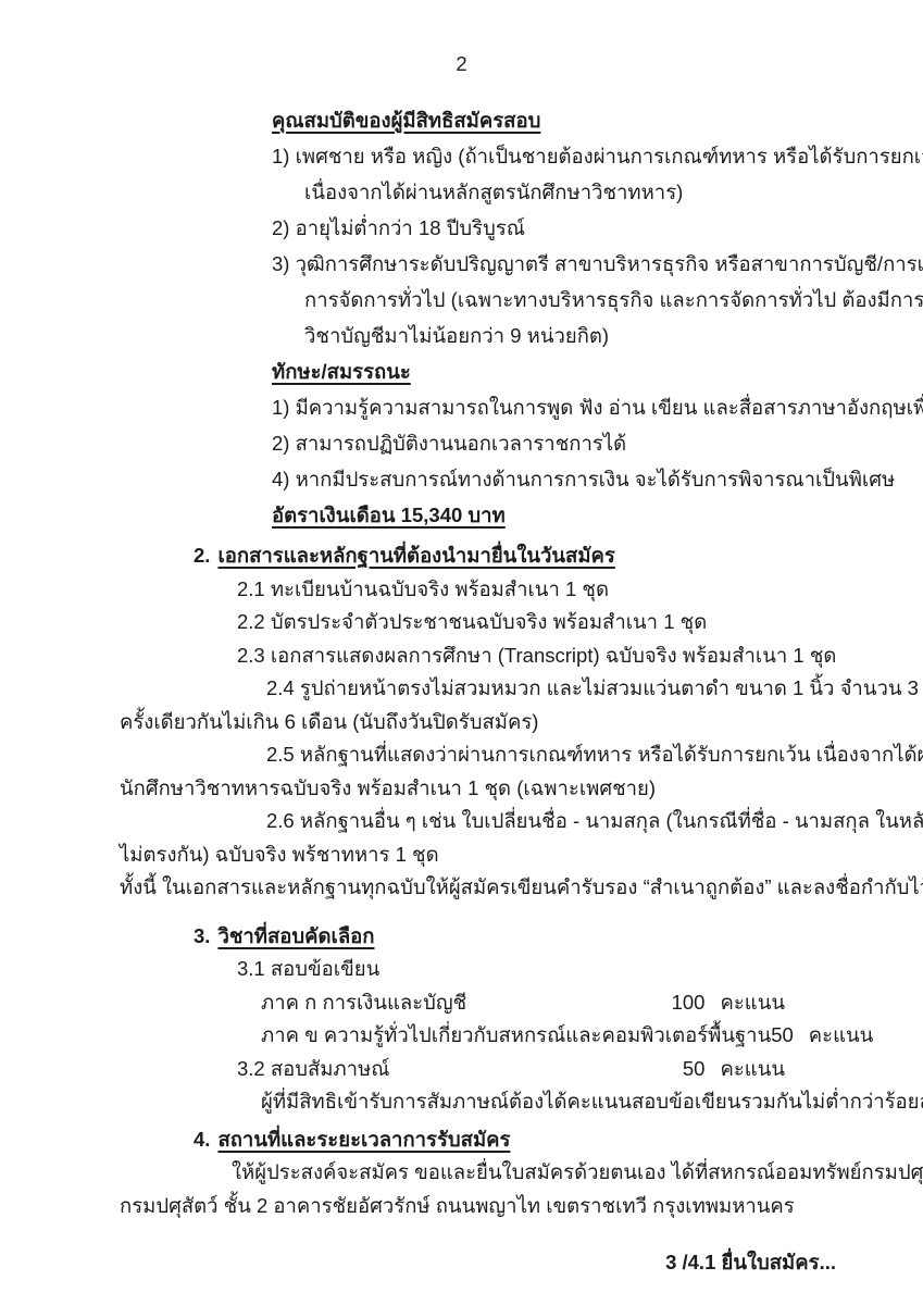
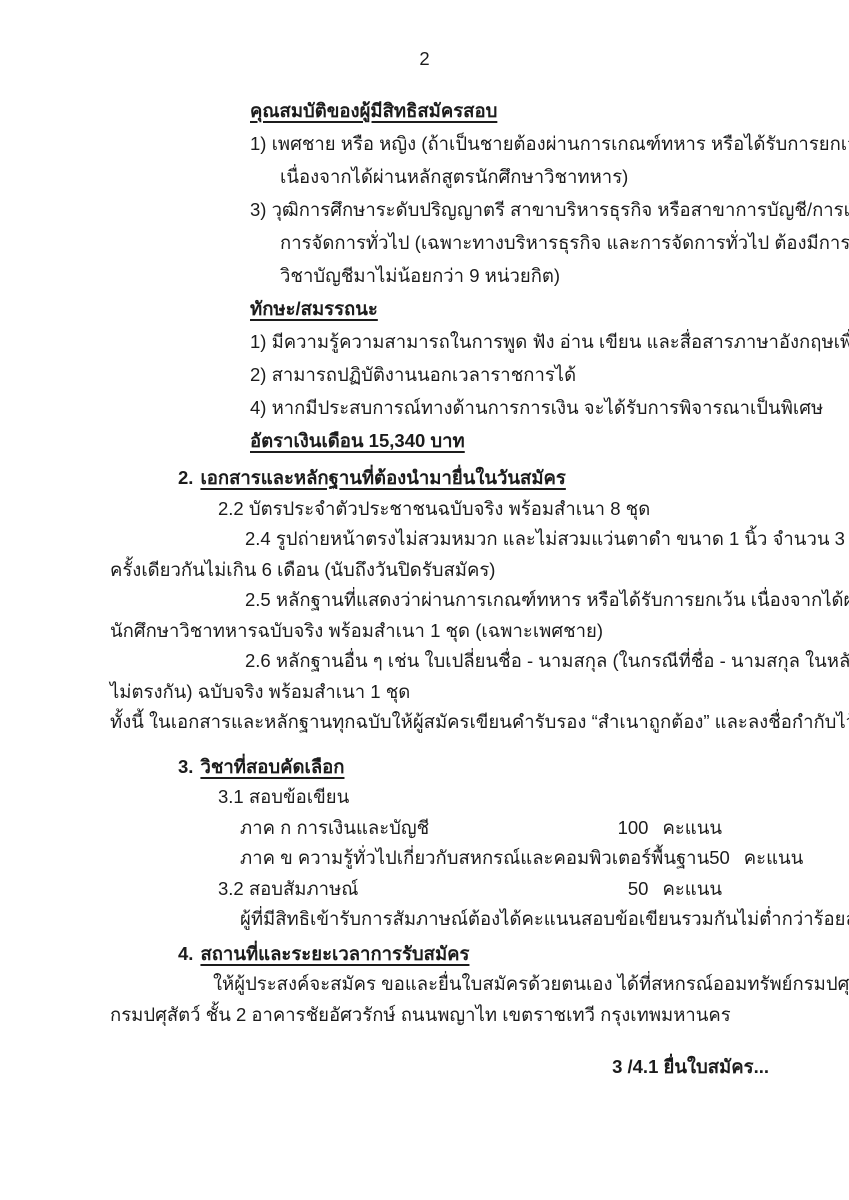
  2
  คุณสมบัติของผู้มีสิทธิสมัครสอบ
  1) เพศชาย หรือ หญิง (ถ้าเป็นชายต้องผ่านการเกณฑ์ทหาร หรือได้รับการยกเ
  เนื่องจากได้ผ่านหลักสูตรนักศึกษาวิชาทหาร)
- 2) อายุไม่ต่ำกว่า 18 ปีบริบูรณ์
  3) วุฒิการศึกษาระดับปริญญาตรี สาขาบริหารธุรกิจ หรือสาขาการบัญชี/การเ
  การจัดการทั่วไป (เฉพาะทางบริหารธุรกิจ และการจัดการทั่วไป ต้องมีการ
  วิชาบัญชีมาไม่น้อยกว่า 9 หน่วยกิต)
  ทักษะ/สมรรถนะ
  1) มีความรู้ความสามารถในการพูด ฟัง อ่าน เขียน และสื่อสารภาษาอังกฤษเพื่
  2) สามารถปฏิบัติงานนอกเวลาราชการได้
  4) หากมีประสบการณ์ทางด้านการการเงิน จะได้รับการพิจารณาเป็นพิเศษ
  อัตราเงินเดือน 15,340 บาท
  2. เอกสารและหลักฐานที่ต้องนำมายื่นในวันสมัคร
- 2.1 ทะเบียนบ้านฉบับจริง พร้อมสำเนา 1 ชุด
- 2.2 บัตรประจำตัวประชาชนฉบับจริง พร้อมสำเนา 1 ชุด
+ 2.2 บัตรประจำตัวประชาชนฉบับจริง พร้อมสำเนา 8 ชุด
- 2.3 เอกสารแสดงผลการศึกษา (Transcript) ฉบับจริง พร้อมสำเนา 1 ชุด
  2.4 รูปถ่ายหน้าตรงไม่สวมหมวก และไม่สวมแว่นตาดำ ขนาด 1 นิ้ว จำนวน 3
  ครั้งเดียวกันไม่เกิน 6 เดือน (นับถึงวันปิดรับสมัคร)
  2.5 หลักฐานที่แสดงว่าผ่านการเกณฑ์ทหาร หรือได้รับการยกเว้น เนื่องจากได้
  นักศึกษาวิชาทหารฉบับจริง พร้อมสำเนา 1 ชุด (เฉพาะเพศชาย)
  2.6 หลักฐานอื่น ๆ เช่น ใบเปลี่ยนชื่อ - นามสกุล (ในกรณีที่ชื่อ - นามสกุล ในหลั
- ไม่ตรงกัน) ฉบับจริง พร้ชาทหาร 1 ชุด
+ ไม่ตรงกัน) ฉบับจริง พร้อมสำเนา 1 ชุด
  ทั้งนี้ ในเอกสารและหลักฐานทุกฉบับให้ผู้สมัครเขียนคำรับรอง “สำเนาถูกต้อง” และลงชื่อกำกับไ
  3. วิชาที่สอบคัดเลือก
  3.1 สอบข้อเขียน
  ภาค ก การเงินและบัญชี
  100
  คะแนน
  ภาค ข ความรู้ทั่วไปเกี่ยวกับสหกรณ์และคอมพิวเตอร์พื้นฐาน
  50
  คะแนน
  3.2 สอบสัมภาษณ์
  50
  คะแนน
  ผู้ที่มีสิทธิเข้ารับการสัมภาษณ์ต้องได้คะแนนสอบข้อเขียนรวมกันไม่ต่ำกว่าร้อย
  4. สถานที่และระยะเวลาการรับสมัคร
  ให้ผู้ประสงค์จะสมัคร ขอและยื่นใบสมัครด้วยตนเอง ได้ที่สหกรณ์ออมทรัพย์กรมปศุ
  กรมปศุสัตว์ ชั้น 2 อาคารชัยอัศวรักษ์ ถนนพญาไท เขตราชเทวี กรุงเทพมหานคร
  3 /4.1 ยื่นใบสมัคร...
